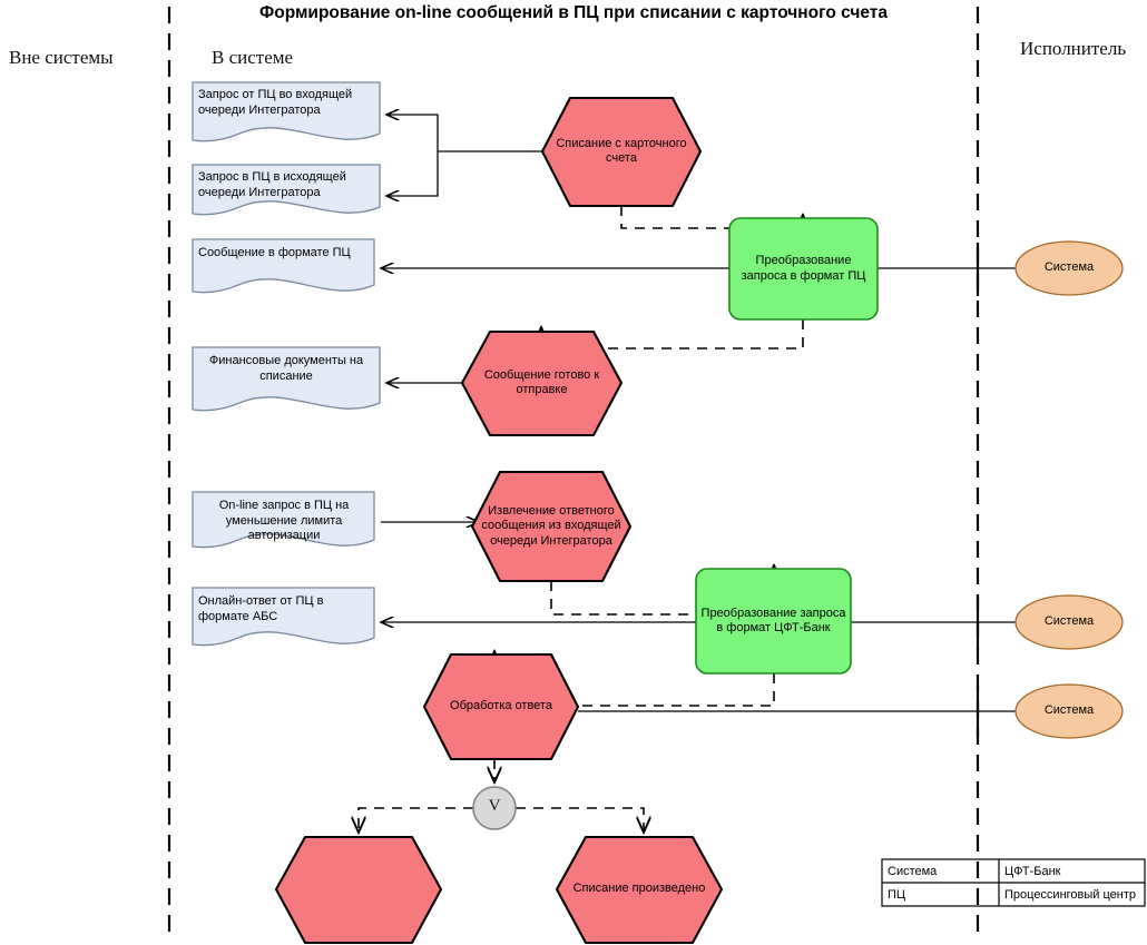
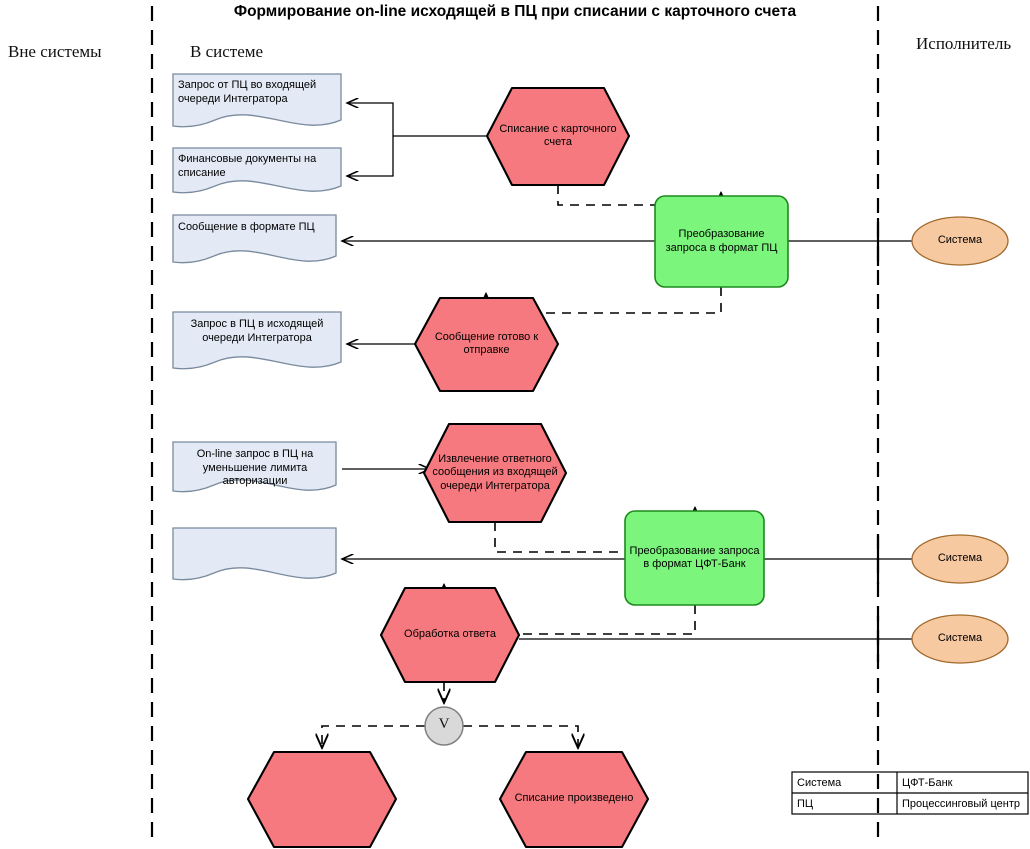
- Формирование on-line сообщений в ПЦ при списании с карточного счета
+ Формирование on-line исходящей в ПЦ при списании с карточного счета
  Вне системы
  В системе
  Исполнитель
  Запрос от ПЦ во входящей очереди Интегратора
- Запрос в ПЦ в исходящей очереди Интегратора
+ Финансовые документы на списание
  Сообщение в формате ПЦ
- Финансовые документы на списание
+ Запрос в ПЦ в исходящей очереди Интегратора
  On-line запрос в ПЦ на уменьшение лимита авторизации
- Онлайн-ответ от ПЦ в формате АБС
  Списание с карточного счета
  Сообщение готово к отправке
  Извлечение ответного сообщения из входящей очереди Интегратора
  Обработка ответа
  Списание произведено
  Преобразование запроса в формат ПЦ
  Преобразование запроса в формат ЦФТ-Банк
  Система
  Система
  Система
  V
  Система
  ЦФТ-Банк
  ПЦ
  Процессинговый центр
